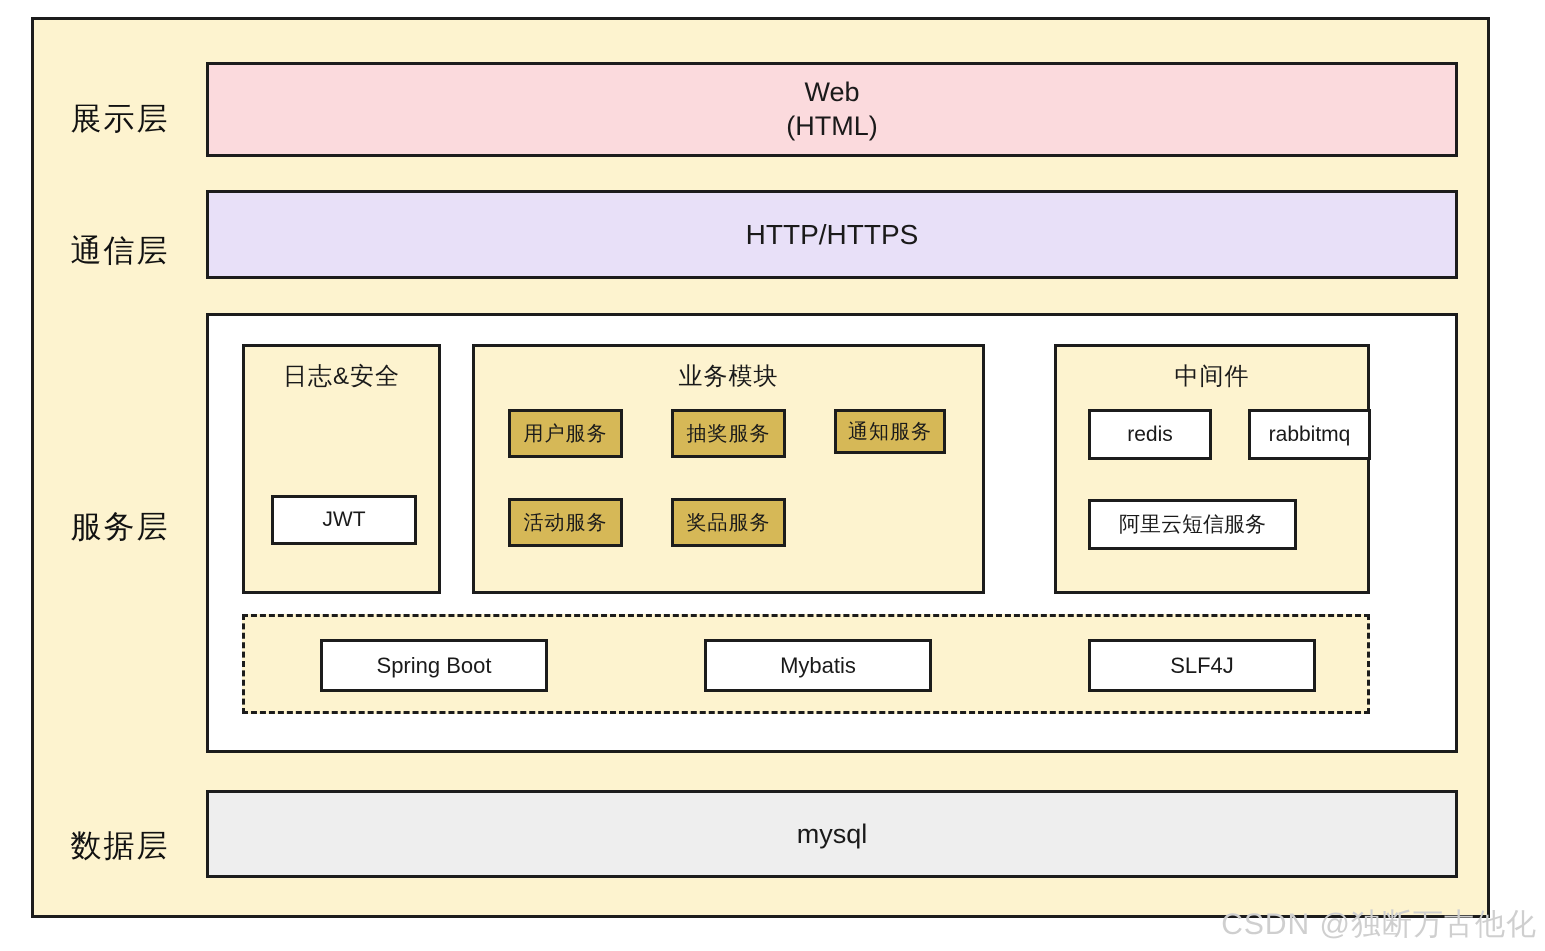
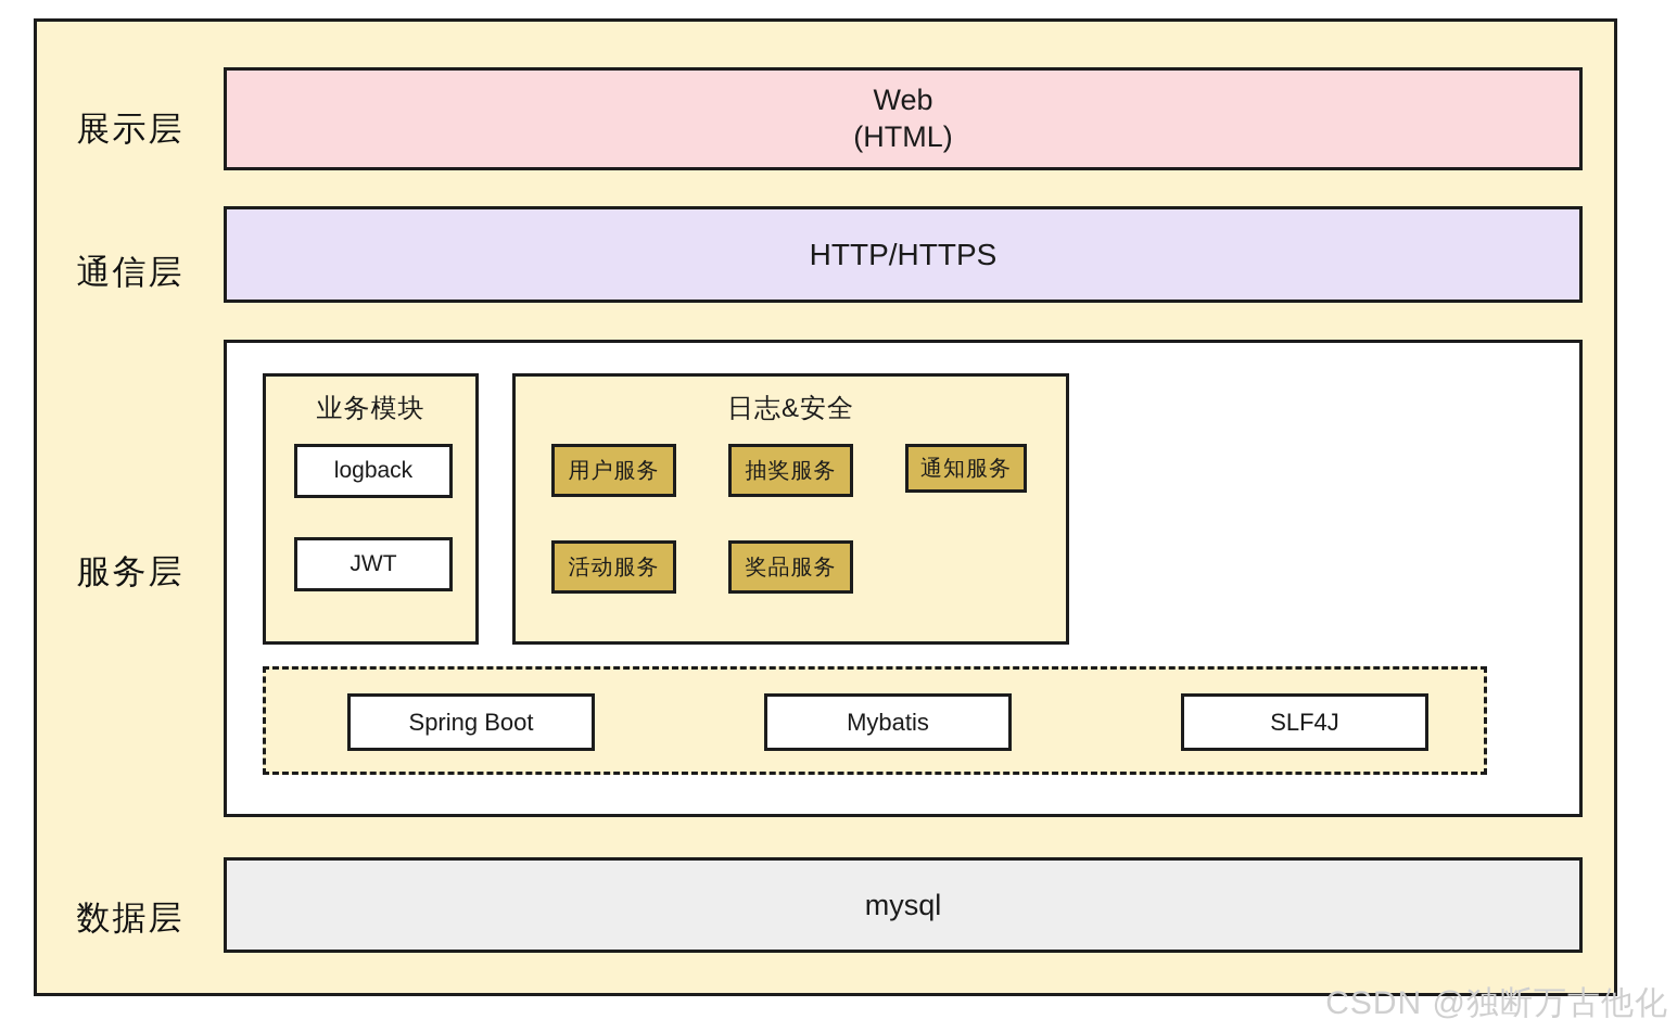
  展示层
  Web
  (HTML)
  通信层
  HTTP/HTTPS
  服务层
- 日志&安全
+ 业务模块
+ logback
  JWT
- 业务模块
+ 日志&安全
  用户服务
  抽奖服务
  通知服务
  活动服务
  奖品服务
- 中间件
- redis
- rabbitmq
- 阿里云短信服务
  Spring Boot
  Mybatis
  SLF4J
  数据层
  mysql
  CSDN @独断万古他化
